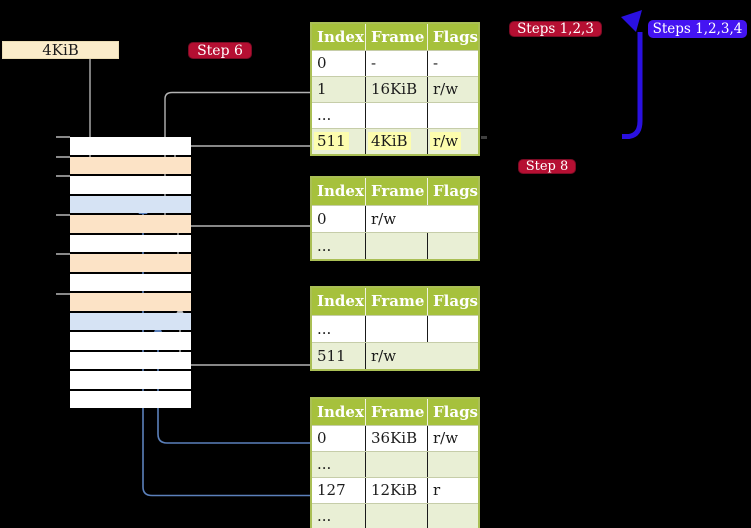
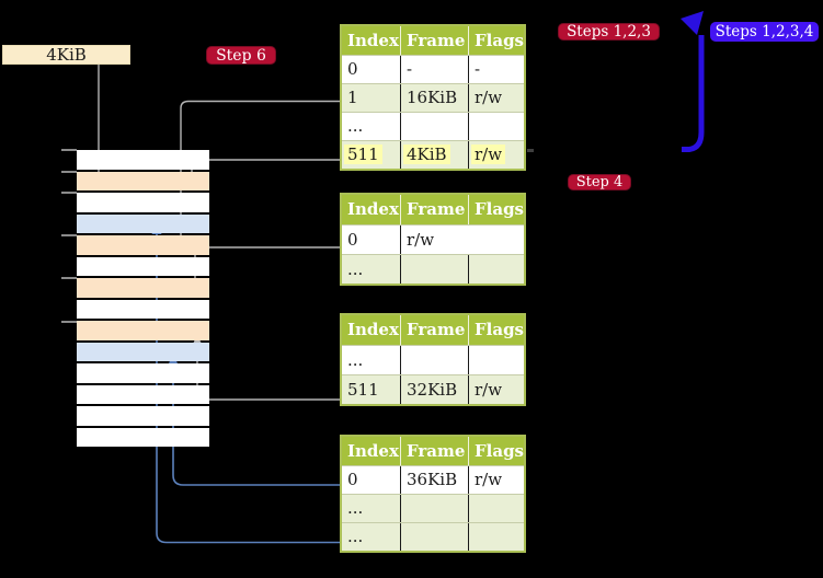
  4KiB
  Step 6
  Steps 1,2,3
  Steps 1,2,3,4
- Step 8
+ Step 4
  Index
  Frame
  Flags
  0
  -
  -
  1
  16KiB
  r/w
  ...
  511
  4KiB
  r/w
  Index
  Frame
  Flags
  0
  r/w
  ...
  Index
  Frame
  Flags
  ...
  511
+ 32KiB
  r/w
  Index
  Frame
  Flags
  0
  36KiB
  r/w
  ...
- 127
- 12KiB
- r
  ...
